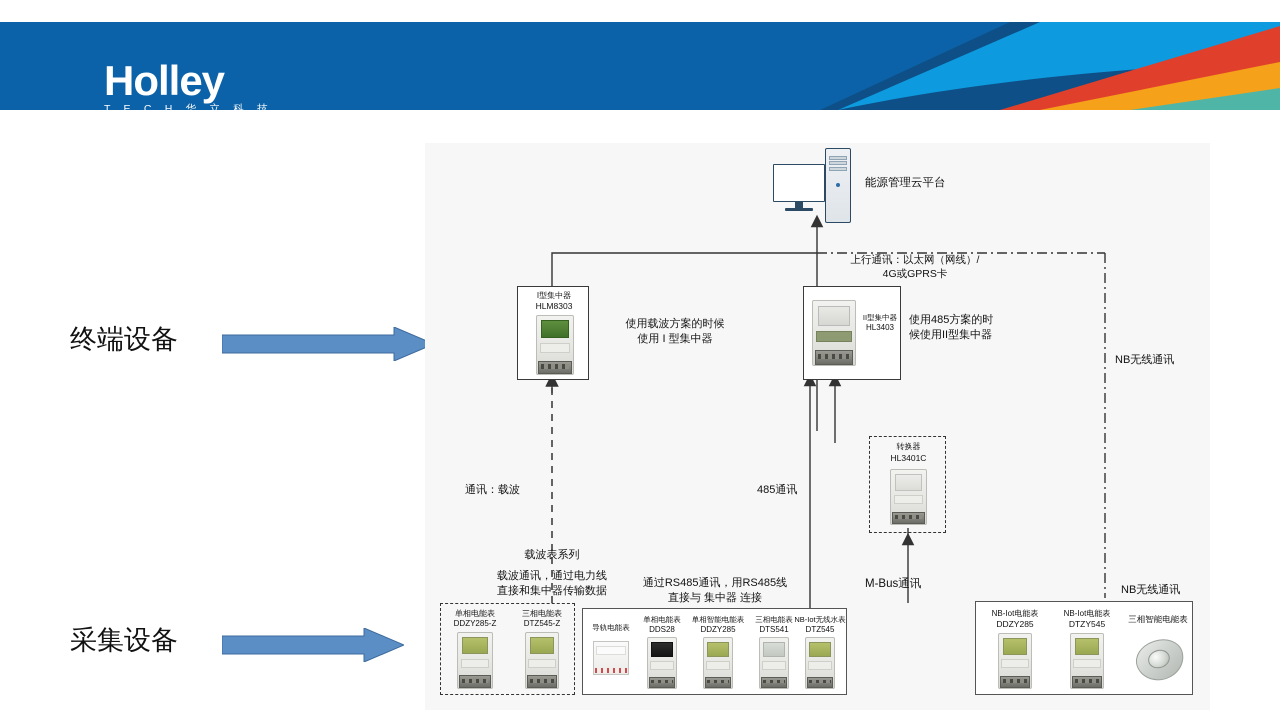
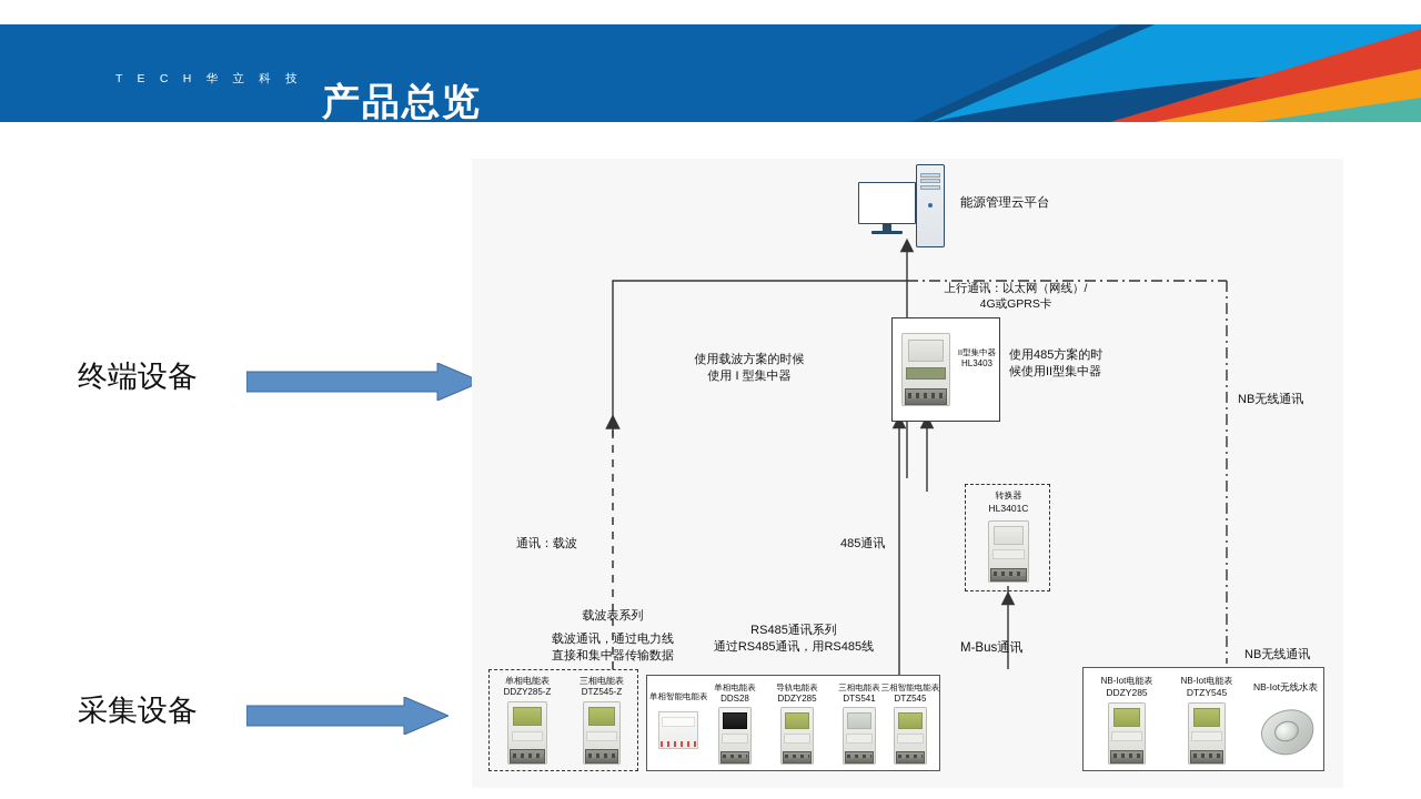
- Holley
  T E C H 华 立 科 技
+ 产品总览
  终端设备
  采集设备
  能源管理云平台
  上行通讯：以太网（网线）/
  4G或GPRS卡
- I型集中器
- HLM8303
  使用载波方案的时候
  使用 I 型集中器
  II型集中器
  HL3403
  使用485方案的时
  候使用II型集中器
  转换器
  HL3401C
  通讯：载波
  485通讯
  M-Bus通讯
  NB无线通讯
  NB无线通讯
  载波表系列
  载波通讯，通过电力线
  直接和集中器传输数据
  单相电能表
  DDZY285-Z
  三相电能表
  DTZ545-Z
+ RS485通讯系列
  通过RS485通讯，用RS485线
- 直接与 集中器 连接
- 导轨电能表
+ 单相智能电能表
  单相电能表
  DDS28
- 单相智能电能表
+ 导轨电能表
  DDZY285
  三相电能表
  DTS541
- NB-Iot无线水表
+ 三相智能电能表
  DTZ545
  NB-Iot电能表
  DDZY285
  NB-Iot电能表
  DTZY545
- 三相智能电能表
+ NB-Iot无线水表
